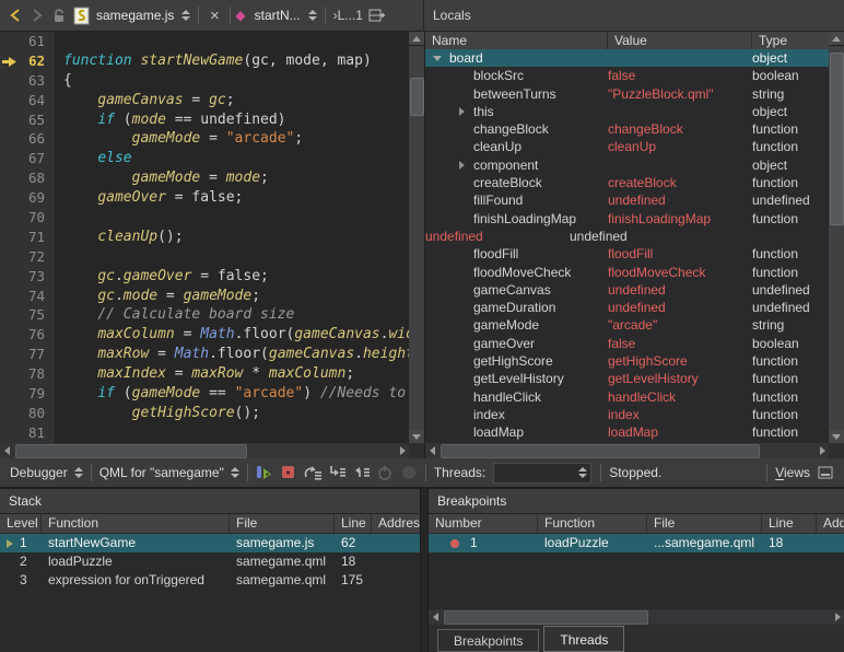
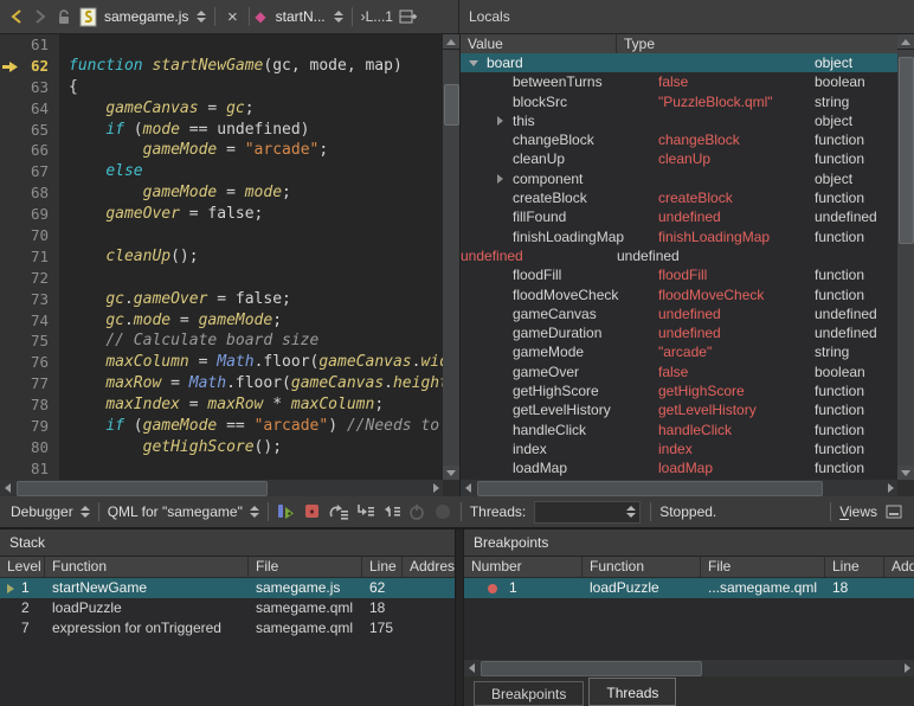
  samegame.js
  ×
  ◆
  startN...
  ›L...1
  Locals
  61
  62
  function startNewGame(gc, mode, map)
  63
  {
  64
  gameCanvas = gc;
  65
  if (mode == undefined)
  66
  gameMode = "arcade";
  67
  else
  68
  gameMode = mode;
  69
  gameOver = false;
  70
  71
  cleanUp();
  72
  73
  gc.gameOver = false;
  74
  gc.mode = gameMode;
  75
  // Calculate board size
  76
  maxColumn = Math.floor(gameCanvas.wi
  77
  maxRow = Math.floor(gameCanvas.heigh
  78
  maxIndex = maxRow * maxColumn;
  79
  if (gameMode == "arcade") //Needs to
  80
  getHighScore();
  81
- Name
  Value
  Type
  board
  object
- blockSrc
+ betweenTurns
  false
  boolean
- betweenTurns
+ blockSrc
  "PuzzleBlock.qml"
  string
  this
  object
  changeBlock
  changeBlock
  function
  cleanUp
  cleanUp
  function
  component
  object
  createBlock
  createBlock
  function
  fillFound
  undefined
  undefined
  finishLoadingMap
  finishLoadingMap
  function
  undefined
  undefined
  floodFill
  floodFill
  function
  floodMoveCheck
  floodMoveCheck
  function
  gameCanvas
  undefined
  undefined
  gameDuration
  undefined
  undefined
  gameMode
  "arcade"
  string
  gameOver
  false
  boolean
  getHighScore
  getHighScore
  function
  getLevelHistory
  getLevelHistory
  function
  handleClick
  handleClick
  function
  index
  index
  function
  loadMap
  loadMap
  function
  Debugger
  QML for "samegame"
  Threads:
  Stopped.
  Views
  Stack
  Level
  Function
  File
  Line
  Addres
  1
  startNewGame
  samegame.js
  62
  2
  loadPuzzle
  samegame.qml
  18
- 3
+ 7
  expression for onTriggered
  samegame.qml
  175
  Breakpoints
  Number
  Function
  File
  Line
  1
  loadPuzzle
  ...samegame.qml
  18
  Breakpoints
  Threads
